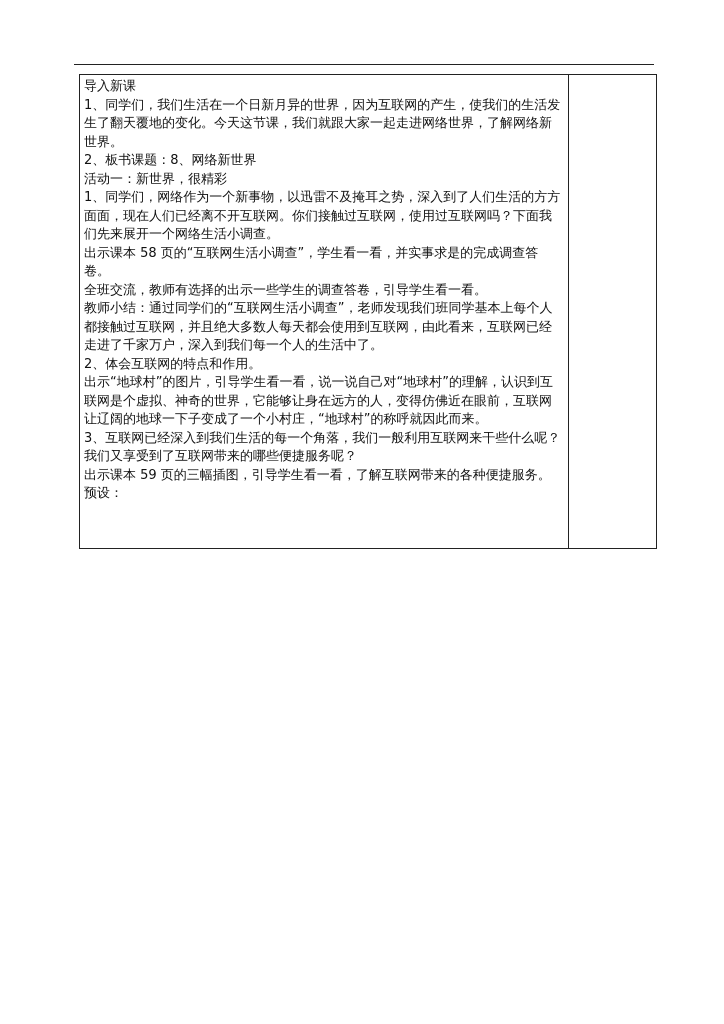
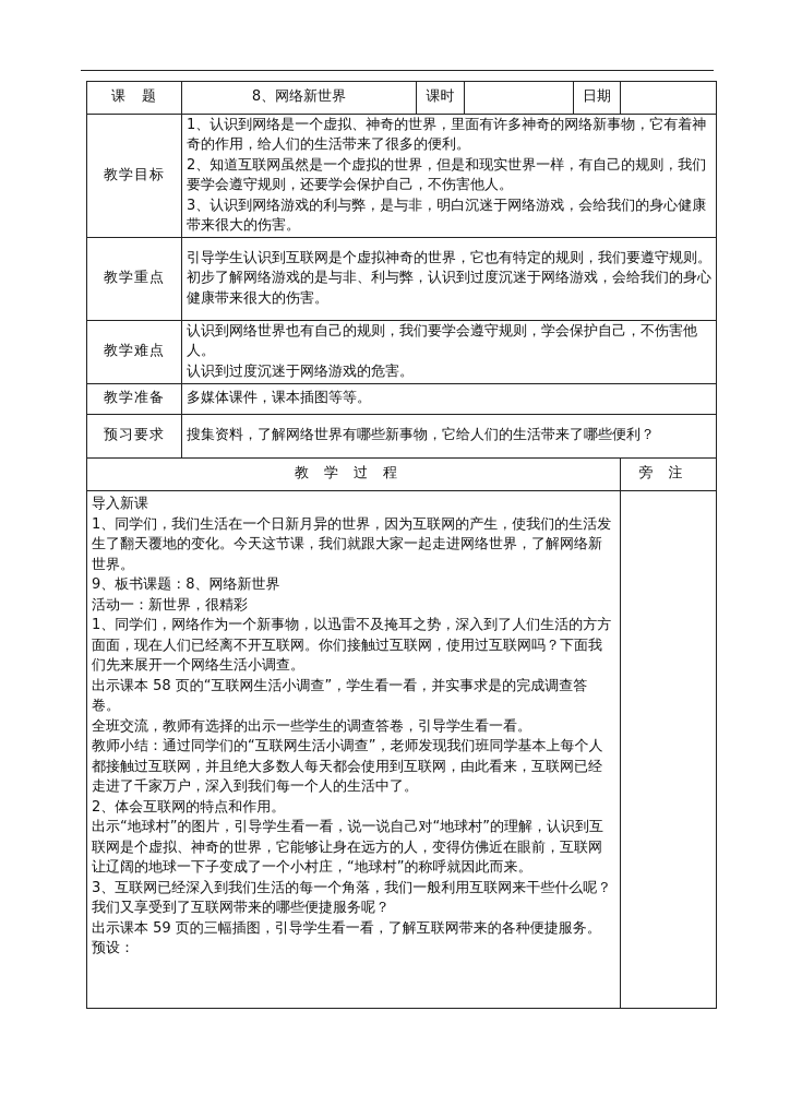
+ 课 题	8、网络新世界	课时		日期
+ 教学目标	1、认识到网络是一个虚拟、神奇的世界，里面有许多神奇的网络新事物，它有着神奇的作用，给人们的生活带来了很多的便利。 2、知道互联网虽然是一个虚拟的世界，但是和现实世界一样，有自己的规则，我们要学会遵守规则，还要学会保护自己，不伤害他人。 3、认识到网络游戏的利与弊，是与非，明白沉迷于网络游戏，会给我们的身心健康带来很大的伤害。
+ 教学重点	引导学生认识到互联网是个虚拟神奇的世界，它也有特定的规则，我们要遵守规则。 初步了解网络游戏的是与非、利与弊，认识到过度沉迷于网络游戏，会给我们的身心健康带来很大的伤害。
+ 教学难点	认识到网络世界也有自己的规则，我们要学会遵守规则，学会保护自己，不伤害他人。 认识到过度沉迷于网络游戏的危害。
+ 教学准备	多媒体课件，课本插图等等。
+ 预习要求	搜集资料，了解网络世界有哪些新事物，它给人们的生活带来了哪些便利？
+ 教学过程	旁注
- 导入新课 1、同学们，我们生活在一个日新月异的世界，因为互联网的产生，使我们的生活发生了翻天覆地的变化。今天这节课，我们就跟大家一起走进网络世界，了解网络新世界。 2、板书课题：8、网络新世界 活动一：新世界，很精彩 1、同学们，网络作为一个新事物，以迅雷不及掩耳之势，深入到了人们生活的方方面面，现在人们已经离不开互联网。你们接触过互联网，使用过互联网吗？下面我们先来展开一个网络生活小调查。 出示课本 58 页的“互联网生活小调查”，学生看一看，并实事求是的完成调查答卷。 全班交流，教师有选择的出示一些学生的调查答卷，引导学生看一看。 教师小结：通过同学们的“互联网生活小调查”，老师发现我们班同学基本上每个人都接触过互联网，并且绝大多数人每天都会使用到互联网，由此看来，互联网已经走进了千家万户，深入到我们每一个人的生活中了。 2、体会互联网的特点和作用。 出示“地球村”的图片，引导学生看一看，说一说自己对“地球村”的理解，认识到互联网是个虚拟、神奇的世界，它能够让身在远方的人，变得仿佛近在眼前，互联网让辽阔的地球一下子变成了一个小村庄，“地球村”的称呼就因此而来。 3、互联网已经深入到我们生活的每一个角落，我们一般利用互联网来干些什么呢？我们又享受到了互联网带来的哪些便捷服务呢？ 出示课本 59 页的三幅插图，引导学生看一看，了解互联网带来的各种便捷服务。 预设：
+ 导入新课 1、同学们，我们生活在一个日新月异的世界，因为互联网的产生，使我们的生活发生了翻天覆地的变化。今天这节课，我们就跟大家一起走进网络世界，了解网络新世界。 9、板书课题：8、网络新世界 活动一：新世界，很精彩 1、同学们，网络作为一个新事物，以迅雷不及掩耳之势，深入到了人们生活的方方面面，现在人们已经离不开互联网。你们接触过互联网，使用过互联网吗？下面我们先来展开一个网络生活小调查。 出示课本 58 页的“互联网生活小调查”，学生看一看，并实事求是的完成调查答卷。 全班交流，教师有选择的出示一些学生的调查答卷，引导学生看一看。 教师小结：通过同学们的“互联网生活小调查”，老师发现我们班同学基本上每个人都接触过互联网，并且绝大多数人每天都会使用到互联网，由此看来，互联网已经走进了千家万户，深入到我们每一个人的生活中了。 2、体会互联网的特点和作用。 出示“地球村”的图片，引导学生看一看，说一说自己对“地球村”的理解，认识到互联网是个虚拟、神奇的世界，它能够让身在远方的人，变得仿佛近在眼前，互联网让辽阔的地球一下子变成了一个小村庄，“地球村”的称呼就因此而来。 3、互联网已经深入到我们生活的每一个角落，我们一般利用互联网来干些什么呢？我们又享受到了互联网带来的哪些便捷服务呢？ 出示课本 59 页的三幅插图，引导学生看一看，了解互联网带来的各种便捷服务。 预设：
